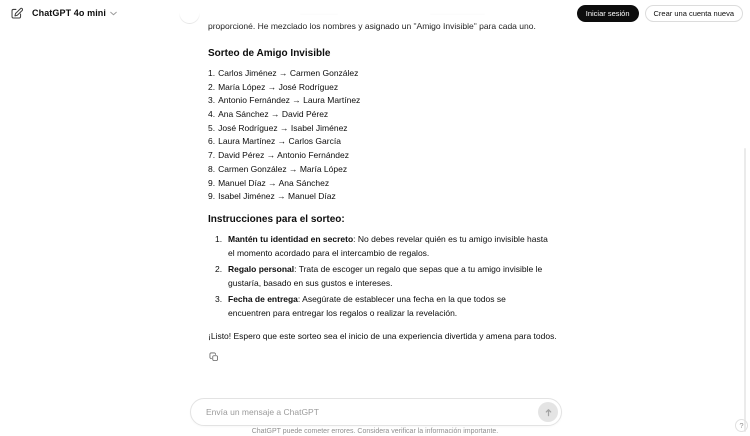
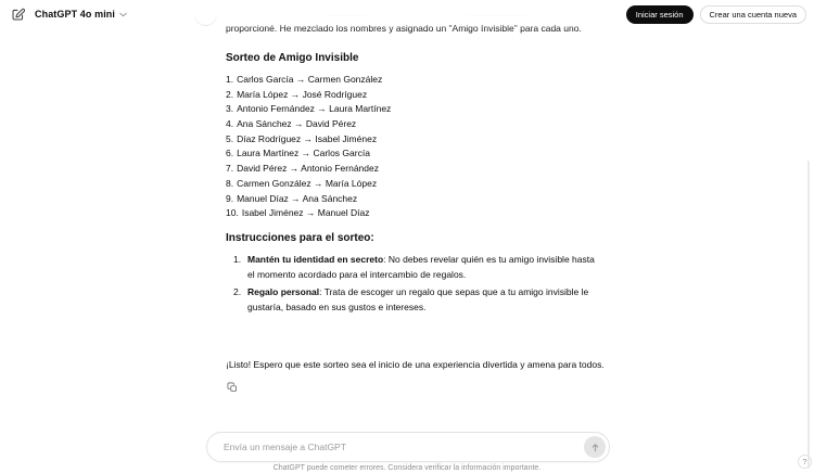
  Sorteo de Amigo Invisible
- 1. Carlos Jiménez → Carmen González
+ 1. Carlos García → Carmen González
  2. María López → José Rodríguez
  3. Antonio Fernández → Laura Martínez
  4. Ana Sánchez → David Pérez
- 5. José Rodríguez → Isabel Jiménez
+ 5. Díaz Rodríguez → Isabel Jiménez
  6. Laura Martínez → Carlos García
  7. David Pérez → Antonio Fernández
  8. Carmen González → María López
  9. Manuel Díaz → Ana Sánchez
- 9. Isabel Jiménez → Manuel Díaz
+ 10. Isabel Jiménez → Manuel Díaz
  Instrucciones para el sorteo:
  1.
  Mantén tu identidad en secreto: No debes revelar quién es tu amigo invisible hasta el momento acordado para el intercambio de regalos.
  2.
  Regalo personal: Trata de escoger un regalo que sepas que a tu amigo invisible le gustaría, basado en sus gustos e intereses.
- 3.
- Fecha de entrega: Asegúrate de establecer una fecha en la que todos se encuentren para entregar los regalos o realizar la revelación.
  ¡Listo! Espero que este sorteo sea el inicio de una experiencia divertida y amena para todos.
  ChatGPT 4o mini
  Iniciar sesión
  Crear una cuenta nueva
  Envía un mensaje a ChatGPT
  ?
